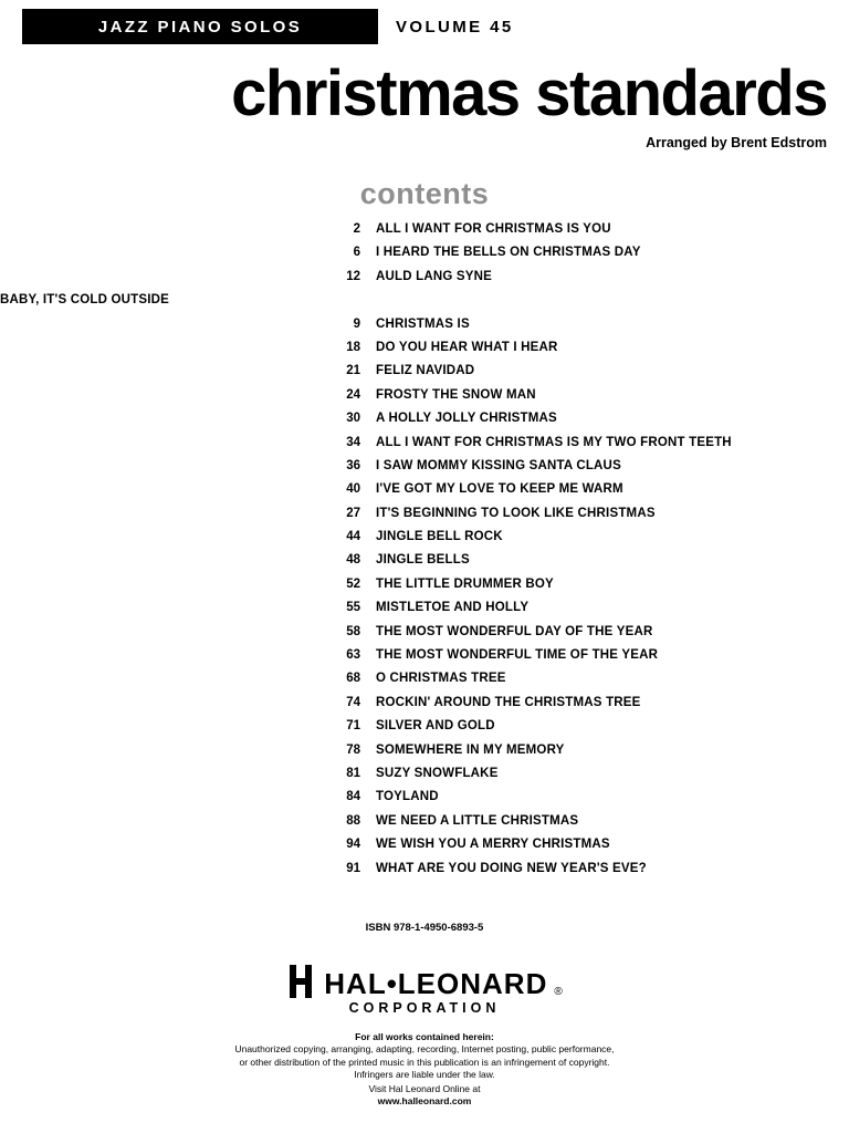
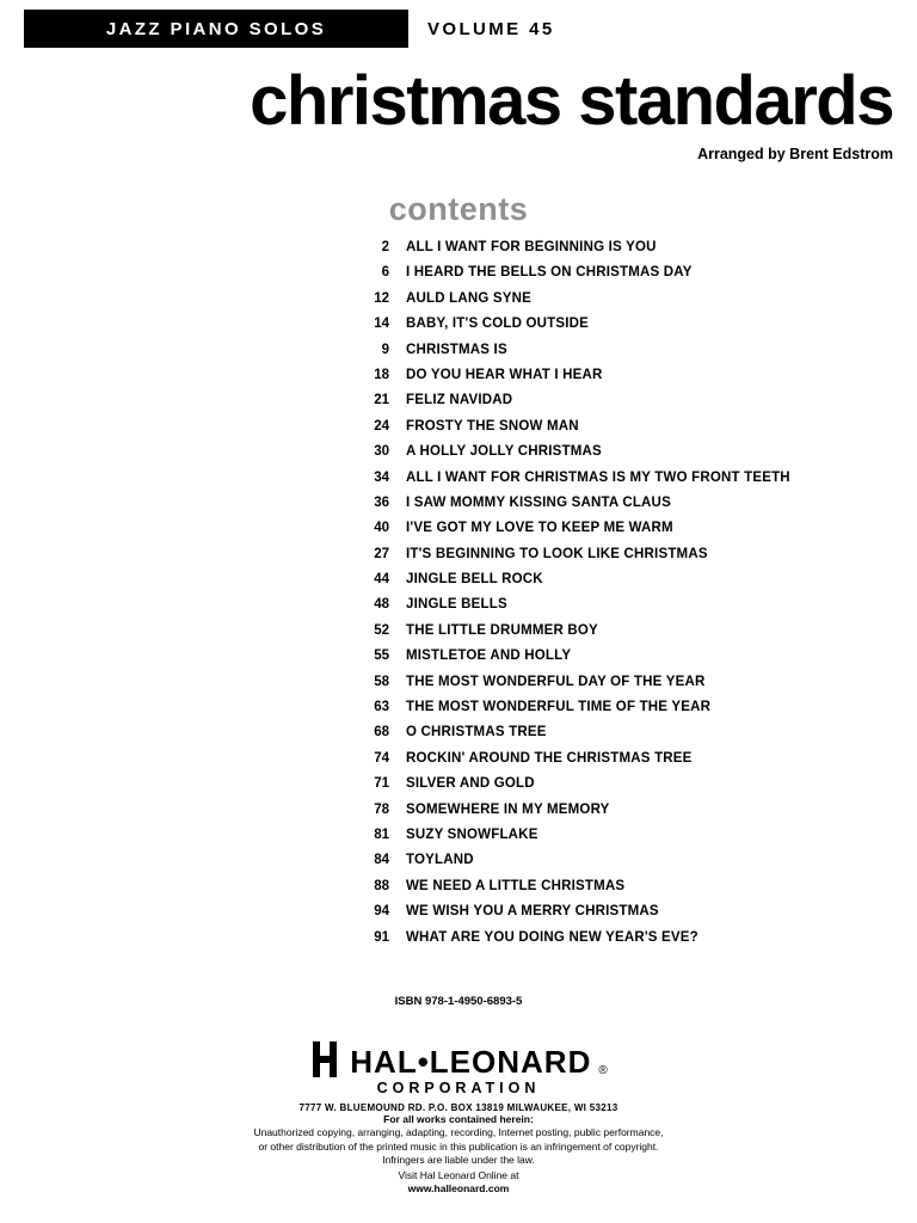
  JAZZ PIANO SOLOS
  VOLUME 45
  christmas standards
  Arranged by Brent Edstrom
  contents
  2
- ALL I WANT FOR CHRISTMAS IS YOU
+ ALL I WANT FOR BEGINNING IS YOU
  6
  I HEARD THE BELLS ON CHRISTMAS DAY
  12
  AULD LANG SYNE
+ 14
  BABY, IT'S COLD OUTSIDE
  9
  CHRISTMAS IS
  18
  DO YOU HEAR WHAT I HEAR
  21
  FELIZ NAVIDAD
  24
  FROSTY THE SNOW MAN
  30
  A HOLLY JOLLY CHRISTMAS
  34
  ALL I WANT FOR CHRISTMAS IS MY TWO FRONT TEETH
  36
  I SAW MOMMY KISSING SANTA CLAUS
  40
  I'VE GOT MY LOVE TO KEEP ME WARM
  27
  IT'S BEGINNING TO LOOK LIKE CHRISTMAS
  44
  JINGLE BELL ROCK
  48
  JINGLE BELLS
  52
  THE LITTLE DRUMMER BOY
  55
  MISTLETOE AND HOLLY
  58
  THE MOST WONDERFUL DAY OF THE YEAR
  63
  THE MOST WONDERFUL TIME OF THE YEAR
  68
  O CHRISTMAS TREE
  74
  ROCKIN' AROUND THE CHRISTMAS TREE
  71
  SILVER AND GOLD
  78
  SOMEWHERE IN MY MEMORY
  81
  SUZY SNOWFLAKE
  84
  TOYLAND
  88
  WE NEED A LITTLE CHRISTMAS
  94
  WE WISH YOU A MERRY CHRISTMAS
  91
  WHAT ARE YOU DOING NEW YEAR'S EVE?
  ISBN 978-1-4950-6893-5
  HAL•LEONARD
  ®
  CORPORATION
+ 7777 W. BLUEMOUND RD. P.O. BOX 13819 MILWAUKEE, WI 53213
  For all works contained herein:
  Unauthorized copying, arranging, adapting, recording, Internet posting, public performance,
  or other distribution of the printed music in this publication is an infringement of copyright.
  Infringers are liable under the law.
  Visit Hal Leonard Online at
  www.halleonard.com
